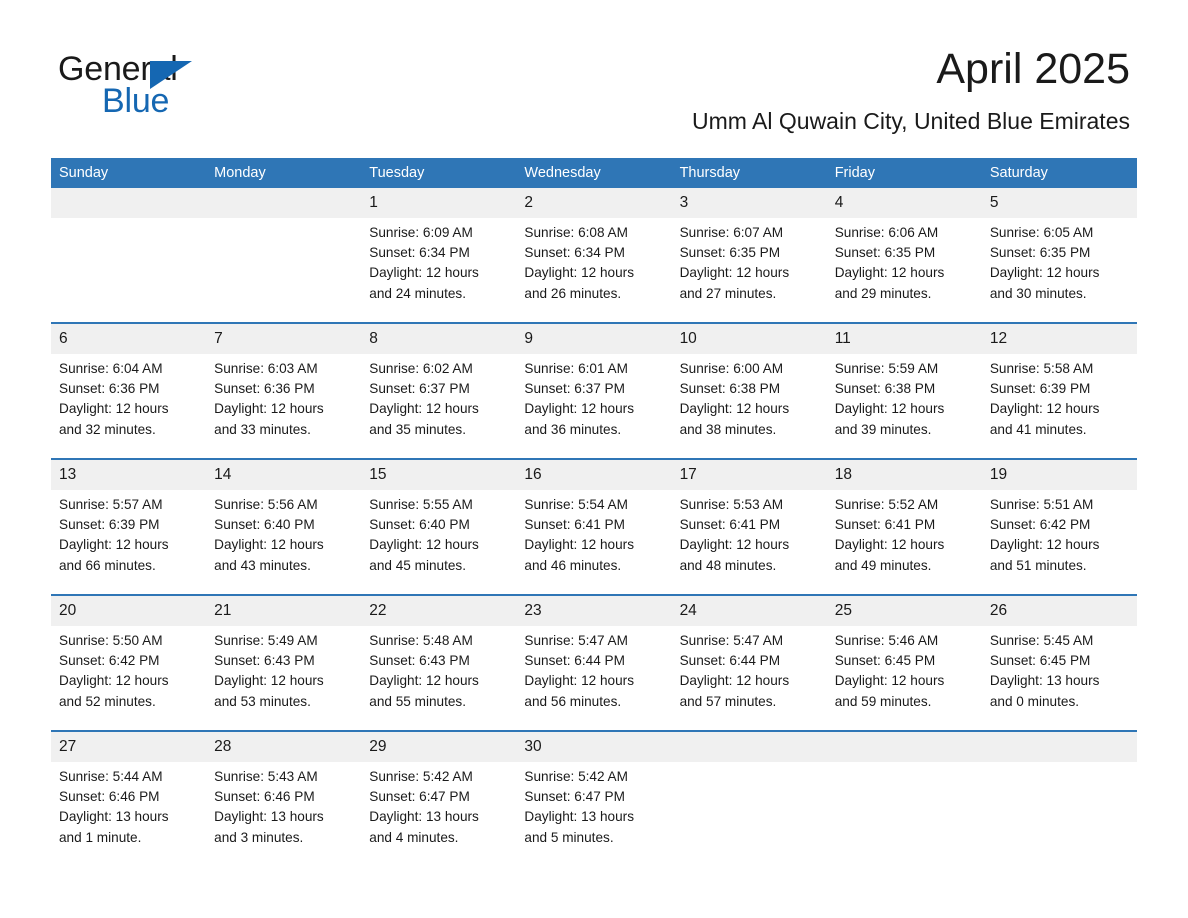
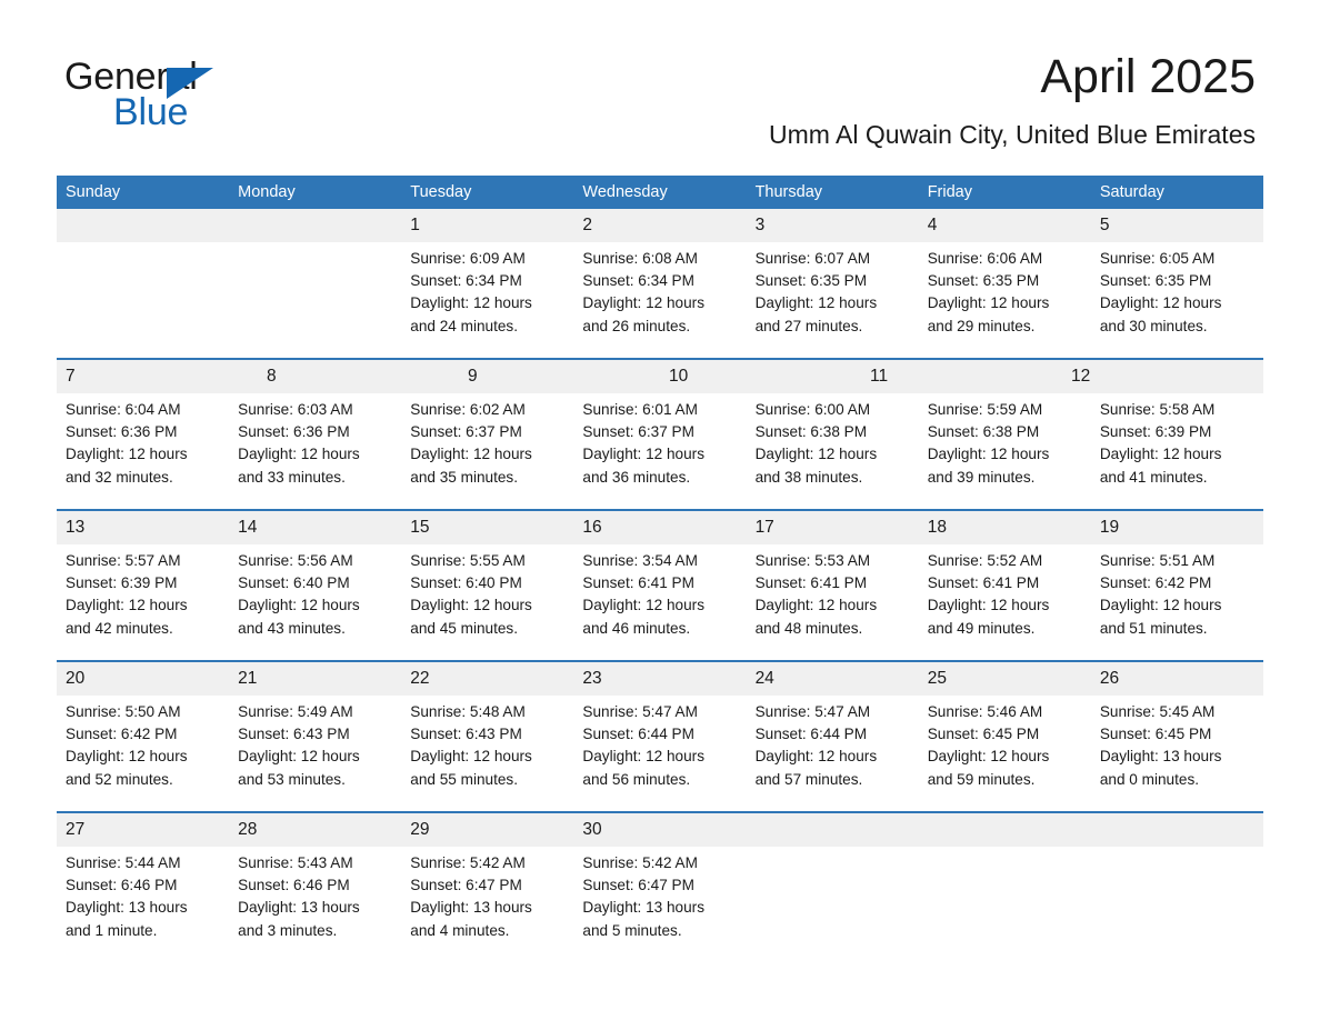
  General
  Blue
  April 2025
  Umm Al Quwain City, United Blue Emirates
  Sunday
  Monday
  Tuesday
  Wednesday
  Thursday
  Friday
  Saturday
  1
  2
  3
  4
  5
  Sunrise: 6:09 AM
  Sunset: 6:34 PM
  Daylight: 12 hours
  and 24 minutes.
  Sunrise: 6:08 AM
  Sunset: 6:34 PM
  Daylight: 12 hours
  and 26 minutes.
  Sunrise: 6:07 AM
  Sunset: 6:35 PM
  Daylight: 12 hours
  and 27 minutes.
  Sunrise: 6:06 AM
  Sunset: 6:35 PM
  Daylight: 12 hours
  and 29 minutes.
  Sunrise: 6:05 AM
  Sunset: 6:35 PM
  Daylight: 12 hours
  and 30 minutes.
- 6
  7
  8
  9
  10
  11
  12
  Sunrise: 6:04 AM
  Sunset: 6:36 PM
  Daylight: 12 hours
  and 32 minutes.
  Sunrise: 6:03 AM
  Sunset: 6:36 PM
  Daylight: 12 hours
  and 33 minutes.
  Sunrise: 6:02 AM
  Sunset: 6:37 PM
  Daylight: 12 hours
  and 35 minutes.
  Sunrise: 6:01 AM
  Sunset: 6:37 PM
  Daylight: 12 hours
  and 36 minutes.
  Sunrise: 6:00 AM
  Sunset: 6:38 PM
  Daylight: 12 hours
  and 38 minutes.
  Sunrise: 5:59 AM
  Sunset: 6:38 PM
  Daylight: 12 hours
  and 39 minutes.
  Sunrise: 5:58 AM
  Sunset: 6:39 PM
  Daylight: 12 hours
  and 41 minutes.
  13
  14
  15
  16
  17
  18
  19
  Sunrise: 5:57 AM
  Sunset: 6:39 PM
  Daylight: 12 hours
- and 66 minutes.
+ and 42 minutes.
  Sunrise: 5:56 AM
  Sunset: 6:40 PM
  Daylight: 12 hours
  and 43 minutes.
  Sunrise: 5:55 AM
  Sunset: 6:40 PM
  Daylight: 12 hours
  and 45 minutes.
- Sunrise: 5:54 AM
+ Sunrise: 3:54 AM
  Sunset: 6:41 PM
  Daylight: 12 hours
  and 46 minutes.
  Sunrise: 5:53 AM
  Sunset: 6:41 PM
  Daylight: 12 hours
  and 48 minutes.
  Sunrise: 5:52 AM
  Sunset: 6:41 PM
  Daylight: 12 hours
  and 49 minutes.
  Sunrise: 5:51 AM
  Sunset: 6:42 PM
  Daylight: 12 hours
  and 51 minutes.
  20
  21
  22
  23
  24
  25
  26
  Sunrise: 5:50 AM
  Sunset: 6:42 PM
  Daylight: 12 hours
  and 52 minutes.
  Sunrise: 5:49 AM
  Sunset: 6:43 PM
  Daylight: 12 hours
  and 53 minutes.
  Sunrise: 5:48 AM
  Sunset: 6:43 PM
  Daylight: 12 hours
  and 55 minutes.
  Sunrise: 5:47 AM
  Sunset: 6:44 PM
  Daylight: 12 hours
  and 56 minutes.
  Sunrise: 5:47 AM
  Sunset: 6:44 PM
  Daylight: 12 hours
  and 57 minutes.
  Sunrise: 5:46 AM
  Sunset: 6:45 PM
  Daylight: 12 hours
  and 59 minutes.
  Sunrise: 5:45 AM
  Sunset: 6:45 PM
  Daylight: 13 hours
  and 0 minutes.
  27
  28
  29
  30
  Sunrise: 5:44 AM
  Sunset: 6:46 PM
  Daylight: 13 hours
  and 1 minute.
  Sunrise: 5:43 AM
  Sunset: 6:46 PM
  Daylight: 13 hours
  and 3 minutes.
  Sunrise: 5:42 AM
  Sunset: 6:47 PM
  Daylight: 13 hours
  and 4 minutes.
  Sunrise: 5:42 AM
  Sunset: 6:47 PM
  Daylight: 13 hours
  and 5 minutes.
